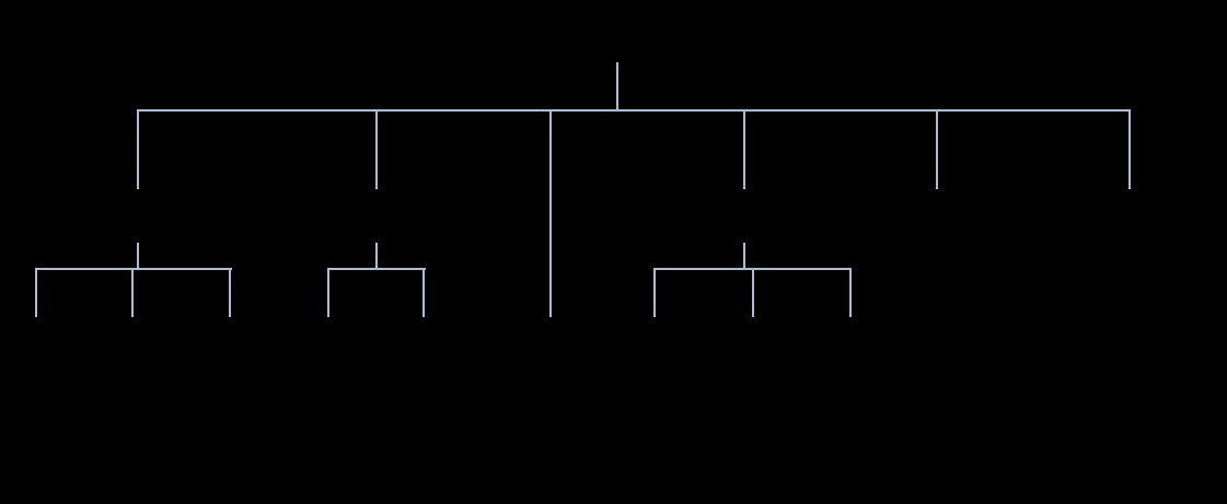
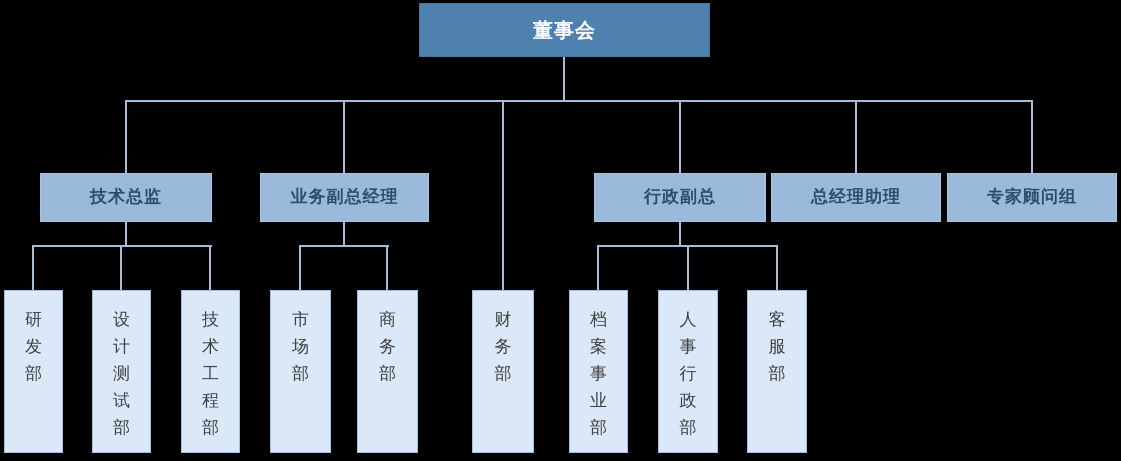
+ 董事会
+ 技术总监
+ 业务副总经理
+ 行政副总
+ 总经理助理
+ 专家顾问组
+ 研发部
+ 设计测试部
+ 技术工程部
+ 市场部
+ 商务部
+ 财务部
+ 档案事业部
+ 人事行政部
+ 客服部
